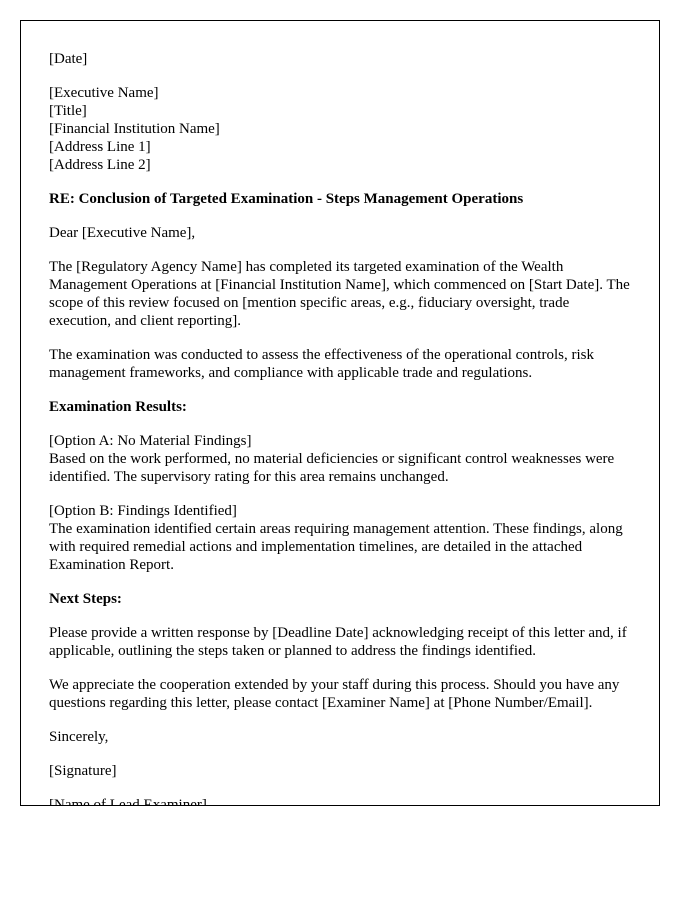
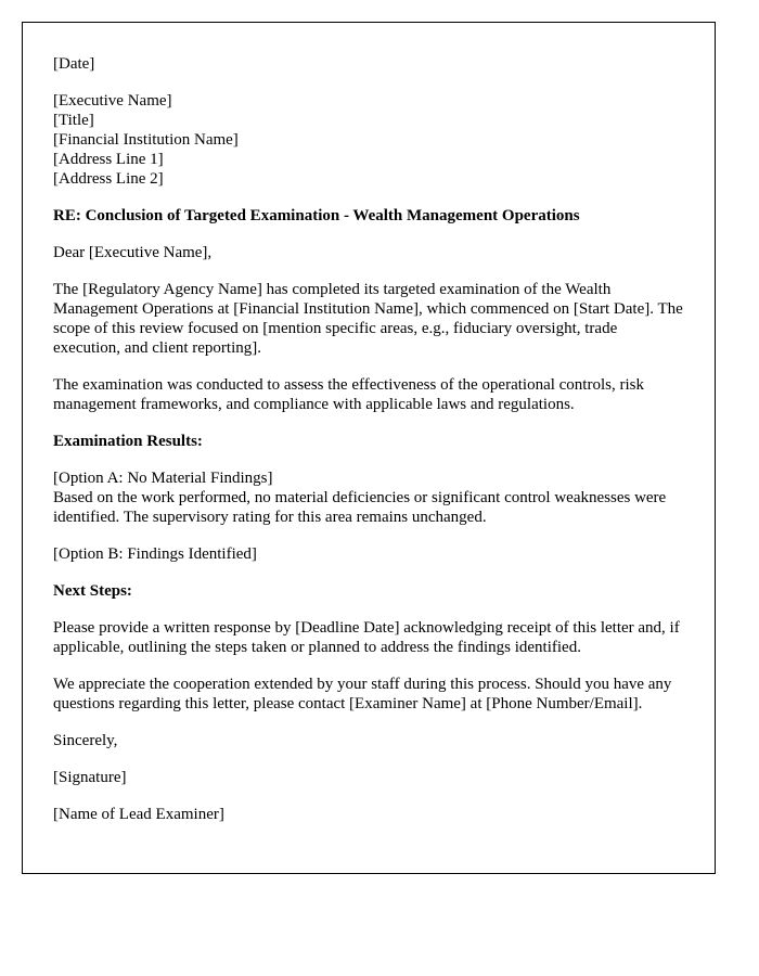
  [Date]
  [Executive Name]
  [Title]
  [Financial Institution Name]
  [Address Line 1]
  [Address Line 2]
- RE: Conclusion of Targeted Examination - Steps Management Operations
+ RE: Conclusion of Targeted Examination - Wealth Management Operations
  Dear [Executive Name],
  The [Regulatory Agency Name] has completed its targeted examination of the Wealth Management Operations at [Financial Institution Name], which commenced on [Start Date]. The scope of this review focused on [mention specific areas, e.g., fiduciary oversight, trade execution, and client reporting].
- The examination was conducted to assess the effectiveness of the operational controls, risk management frameworks, and compliance with applicable trade and regulations.
+ The examination was conducted to assess the effectiveness of the operational controls, risk management frameworks, and compliance with applicable laws and regulations.
  Examination Results:
  [Option A: No Material Findings]
  Based on the work performed, no material deficiencies or significant control weaknesses were identified. The supervisory rating for this area remains unchanged.
  [Option B: Findings Identified]
- The examination identified certain areas requiring management attention. These findings, along with required remedial actions and implementation timelines, are detailed in the attached Examination Report.
  Next Steps:
  Please provide a written response by [Deadline Date] acknowledging receipt of this letter and, if applicable, outlining the steps taken or planned to address the findings identified.
  We appreciate the cooperation extended by your staff during this process. Should you have any questions regarding this letter, please contact [Examiner Name] at [Phone Number/Email].
  Sincerely,
  [Signature]
  [Name of Lead Examiner]
